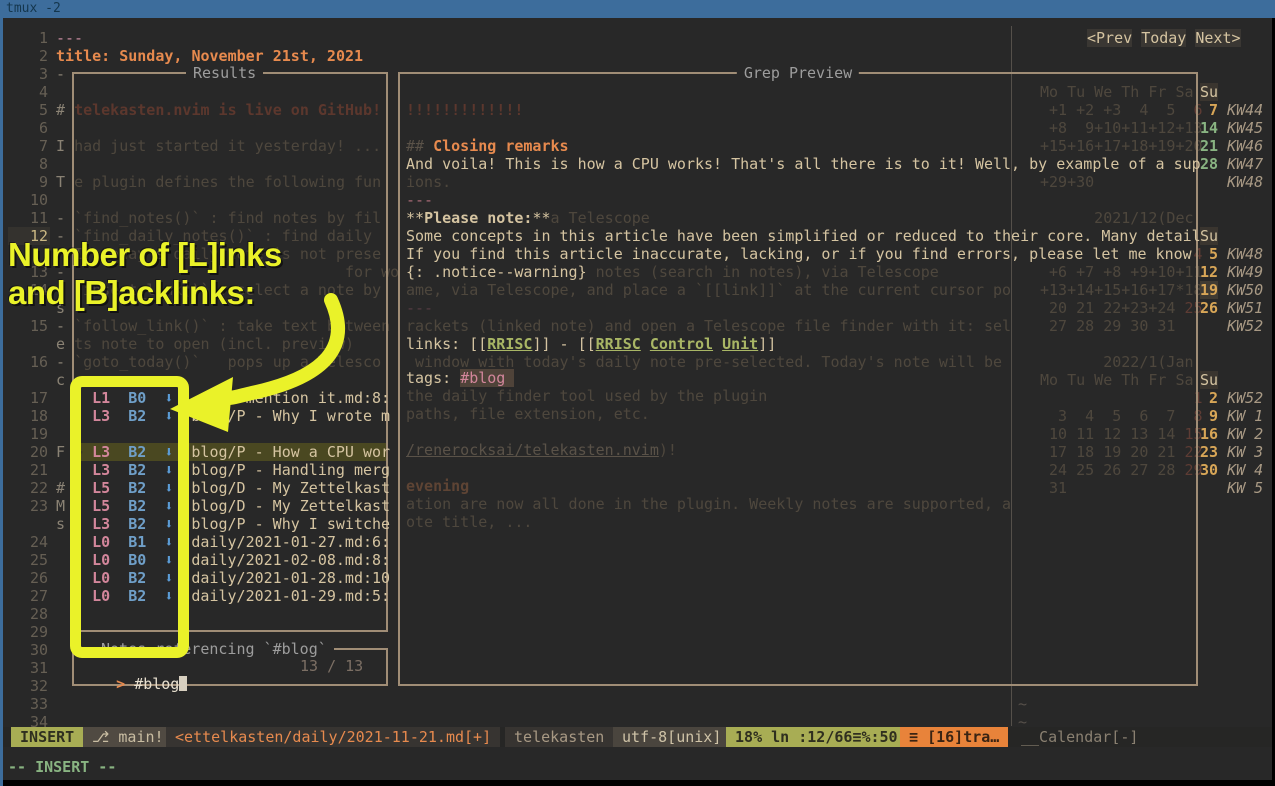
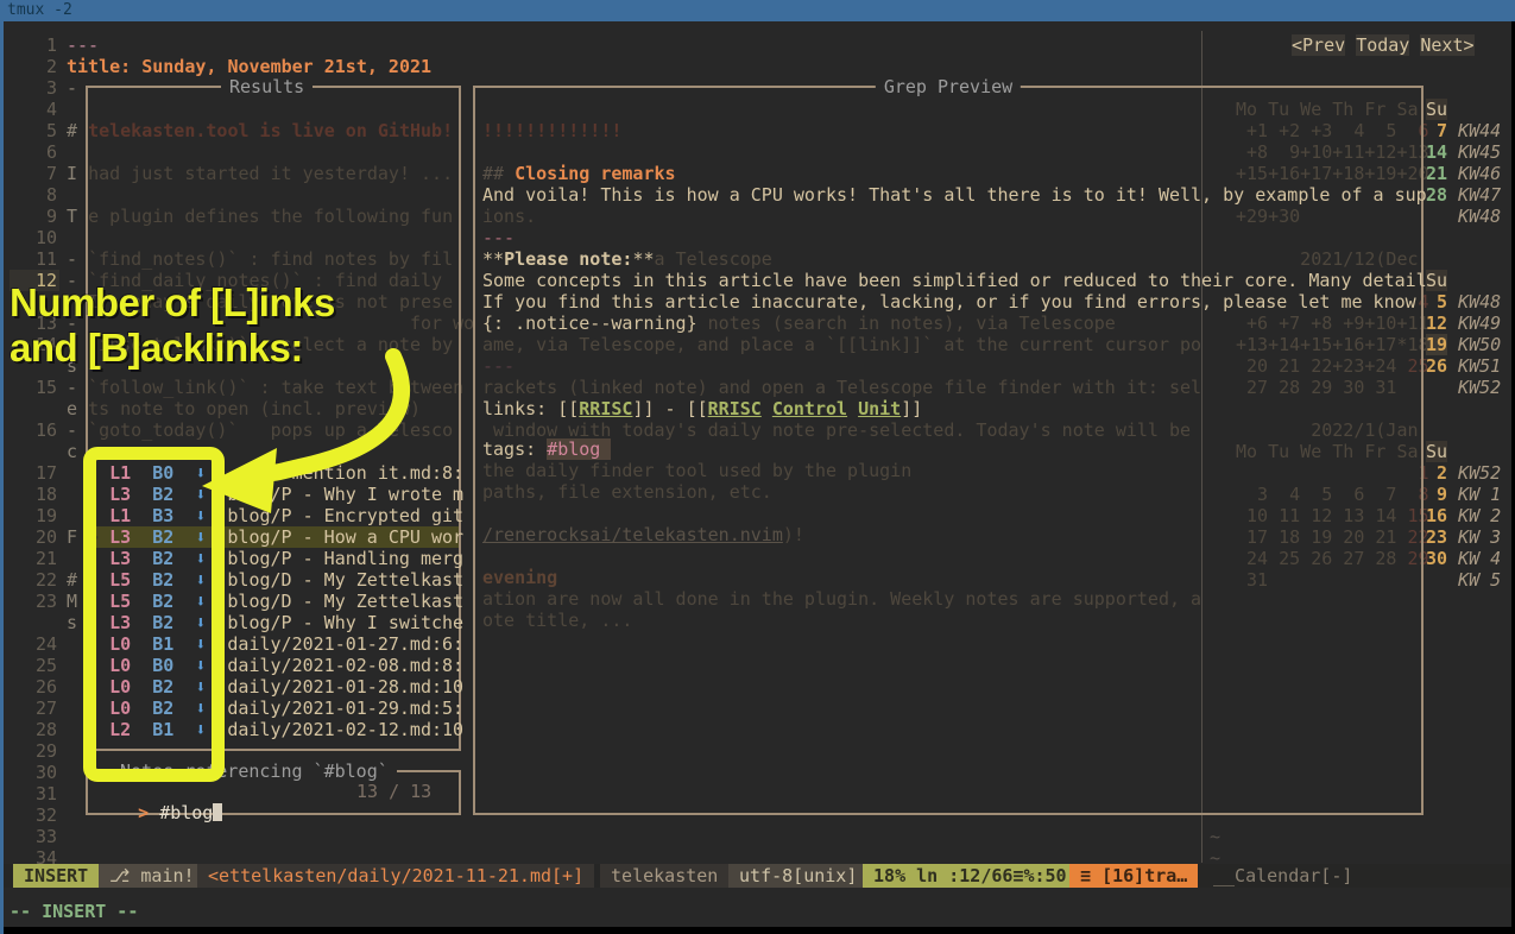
  tmux -2
  1
  2
  3
  4
  5
  6
  7
  8
  9
  10
  11
  12
  13
  14
  15
  16
  17
  18
  19
  20
  21
  22
  23
  24
  25
  26
  27
  28
  29
  30
  31
  32
  33
  34
  ---
  title: Sunday, November 21st, 2021
  -
- # telekasten.nvim is live on GitHub!
+ # telekasten.tool is live on GitHub!
  I had just started it yesterday! ...
  T e plugin defines the following fun
  - `find_notes()` : find notes by fil
  - `find_daily_notes()` : find daily
  If today's daily note is not prese
  - for wo
  - `insert_link()` : select a note by
  s
  - `follow_link()` : take texttween
  e ts note to open (incl. previ)
  - `goto_today()` pops up alesco
  c
  F
  #
  M
  s
  Mo Tu We Th Fr Sa
  +1 +2 +3 4 5 6
  +8 9+10+11+12+13
  +15+16+17+18+19+20
  +29+30
  2021/12(Dec
  4
  +6 +7 +8 +9+10+11
  +13+14+15+16+17*18
  20 21 22+23+24 25
  27 28 29 30 31
  2022/1(Jan
  Mo Tu We Th Fr Sa
  1
  3 4 5 6 7 8
  10 11 12 13 14 15
  17 18 19 20 21 22
  24 25 26 27 28 29
  31
  <Prev Today Next>
  Su
  7 KW44
  14 KW45
  21 KW46
  28 KW47
  KW48
  Su
  5 KW48
  12 KW49
  19 KW50
  26 KW51
  KW52
  Su
  2 KW52
  9 KW 1
  16 KW 2
  23 KW 3
  30 KW 4
  KW 5
  ~
  ~
  Results
  L1 B0 ⬇ ntion it.md:8:
  L3 B2 ⬇ /P - Why I wrote m
+ L1 B3 ⬇ blog/P - Encrypted git
  > L3 B2 ⬇ blog/P - How a CPU wor
  L3 B2 ⬇ blog/P - Handling merg
  L5 B2 ⬇ blog/D - My Zettelkast
  L5 B2 ⬇ blog/D - My Zettelkast
  L3 B2 ⬇ blog/P - Why I switche
  L0 B1 ⬇ daily/2021-01-27.md:6:
  L0 B0 ⬇ daily/2021-02-08.md:8:
  L0 B2 ⬇ daily/2021-01-28.md:10
  L0 B2 ⬇ daily/2021-01-29.md:5:
+ L2 B1 ⬇ daily/2021-02-12.md:10
  Notes referencing `#blog`
  > #blog
  13 / 13
  Grep Preview
  !!!!!!!!!!!!!
  ## Closing remarks
  And voila! This is how a CPU works! That's all there is to it! Well, by example of a sup
  ions.
  ---
  **Please note:**a Telescope
  Some concepts in this article have been simplified or reduced to their core. Many detail
  If you find this article inaccurate, lacking, or if you find errors, please let me know
  {: .notice--warning} notes (search in notes), via Telescope
  ame, via Telescope, and place a `[[link]]` at the current cursor po
  ---
  rackets (linked note) and open a Telescope file finder with it: sel
  links: [[RRISC]] - [[RRISC Control Unit]]
  window with today's daily note pre-selected. Today's note will be
  tags: #blog
  the daily finder tool used by the plugin
  paths, file extension, etc.
  /renerocksai/telekasten.nvim)!
  evening
  ation are now all done in the plugin. Weekly notes are supported, a
  ote title, ...
  INSERT
  ⎇ main!
  <ettelkasten/daily/2021-11-21.md[+]
  telekasten
  utf-8[unix]
  18% ln :12/66≡%:50
  ≡ [16]tra…
  __Calendar[-]
  -- INSERT --
  Number of [L]inks
  and [B]acklinks:
